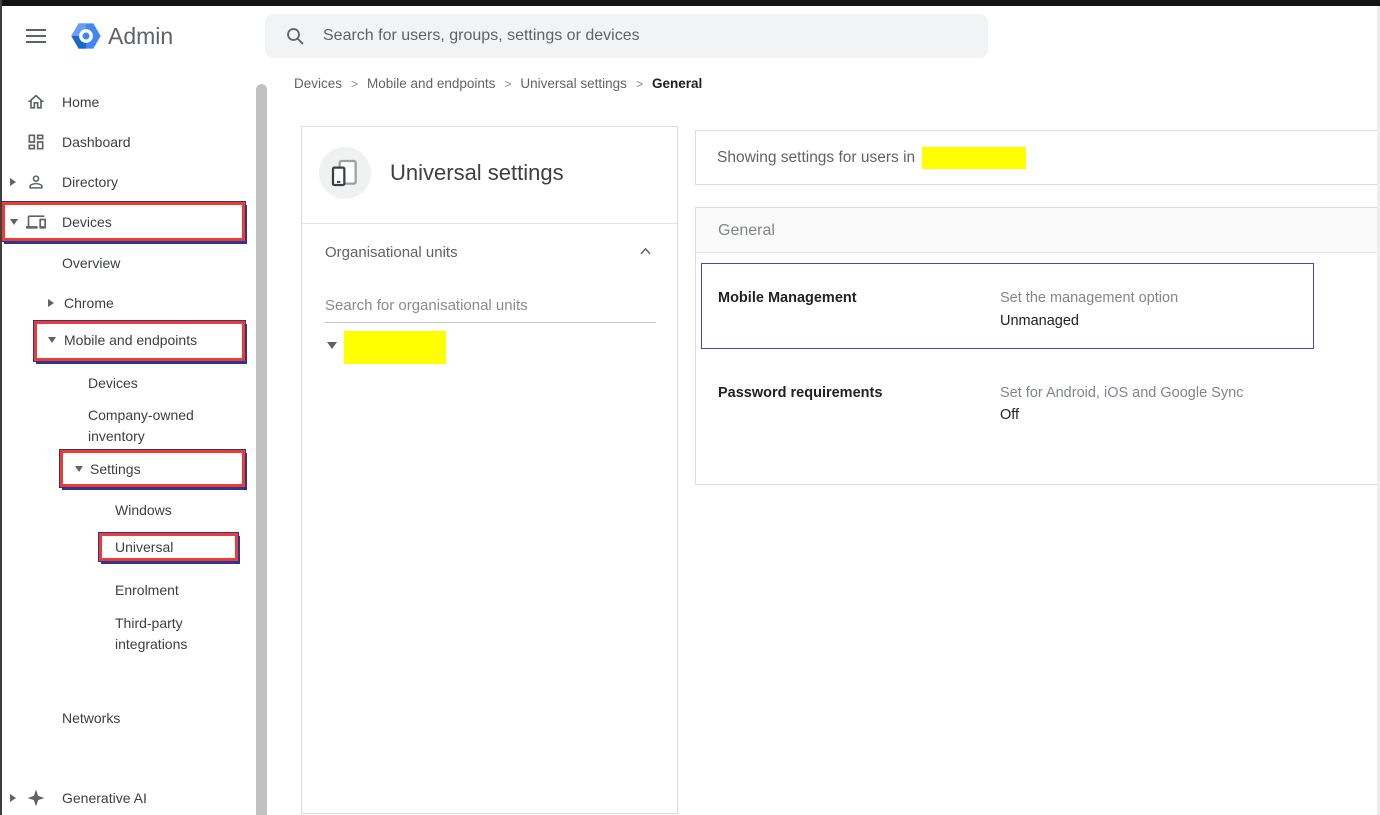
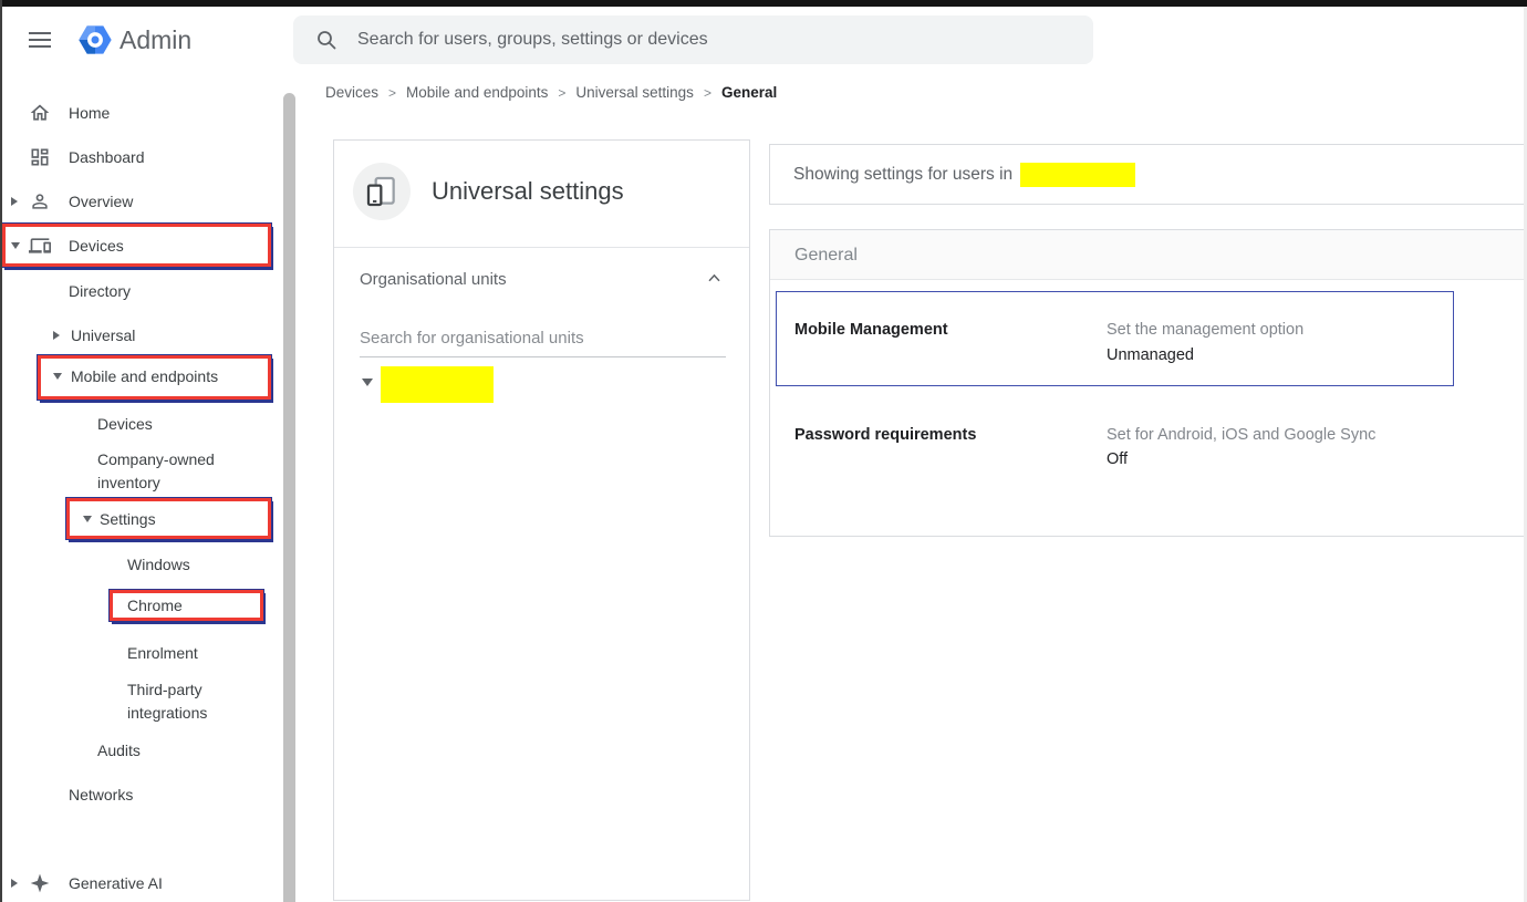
  Admin
  Search for users, groups, settings or devices
  Devices
  >
  Mobile and endpoints
  >
  Universal settings
  >
  General
  Home
  Dashboard
- Directory
+ Overview
  Devices
- Overview
+ Directory
- Chrome
+ Universal
  Mobile and endpoints
  Devices
  Company-owned inventory
  Settings
  Windows
- Universal
+ Chrome
  Enrolment
  Third-party integrations
+ Audits
  Networks
  Generative AI
  Universal settings
  Organisational units
  Search for organisational units
  Showing settings for users in
  General
  Mobile Management
  Set the management option
  Unmanaged
  Password requirements
  Set for Android, iOS and Google Sync
  Off
